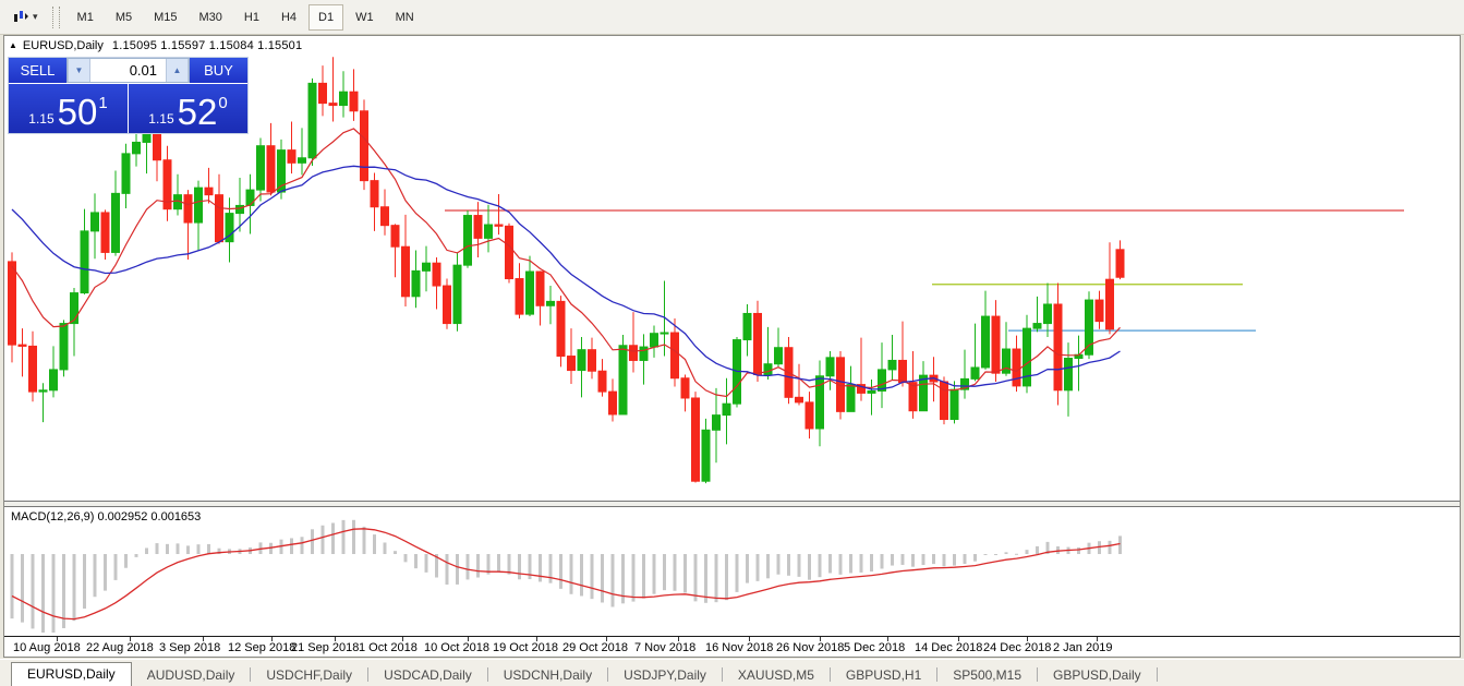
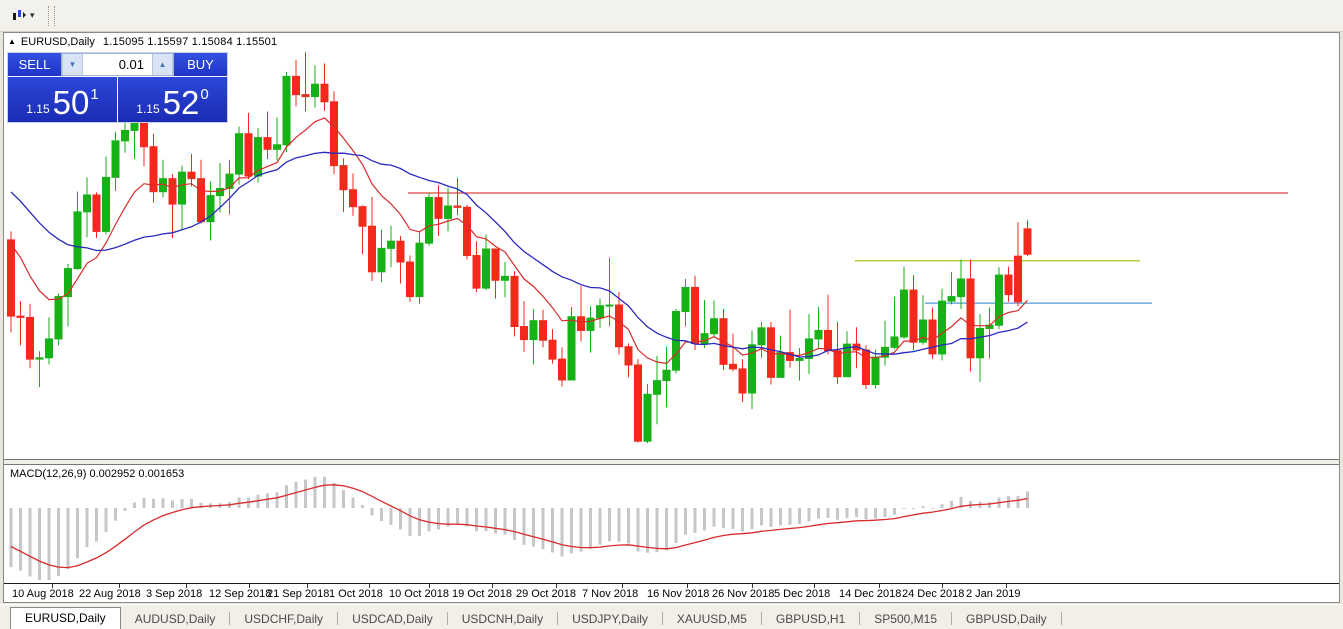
  ▾
- M1
- M5
- M15
- M30
- H1
- H4
- D1
- W1
- MN
  ▲
  EURUSD,Daily
  1.15095 1.15597 1.15084 1.15501
  SELL
  ▼
  0.01
  ▲
  BUY
  1.15
  50
  1
  1.15
  52
  0
  MACD(12,26,9) 0.002952 0.001653
  10 Aug 2018
  22 Aug 2018
  3 Sep 2018
  12 Sep 2018
  21 Sep 2018
  1 Oct 2018
  10 Oct 2018
  19 Oct 2018
  29 Oct 2018
  7 Nov 2018
  16 Nov 2018
  26 Nov 2018
  5 Dec 2018
  14 Dec 2018
  24 Dec 2018
  2 Jan 2019
  EURUSD,Daily
  AUDUSD,Daily
  USDCHF,Daily
  USDCAD,Daily
  USDCNH,Daily
  USDJPY,Daily
  XAUUSD,M5
  GBPUSD,H1
  SP500,M15
  GBPUSD,Daily
